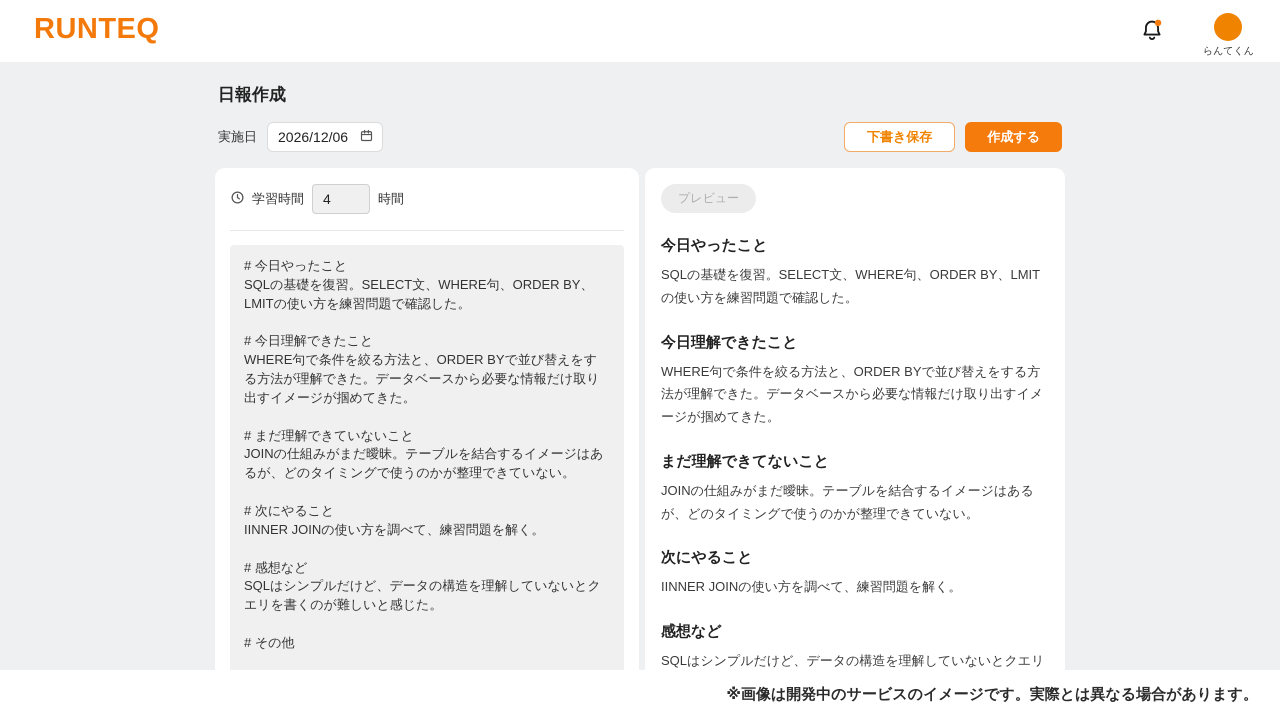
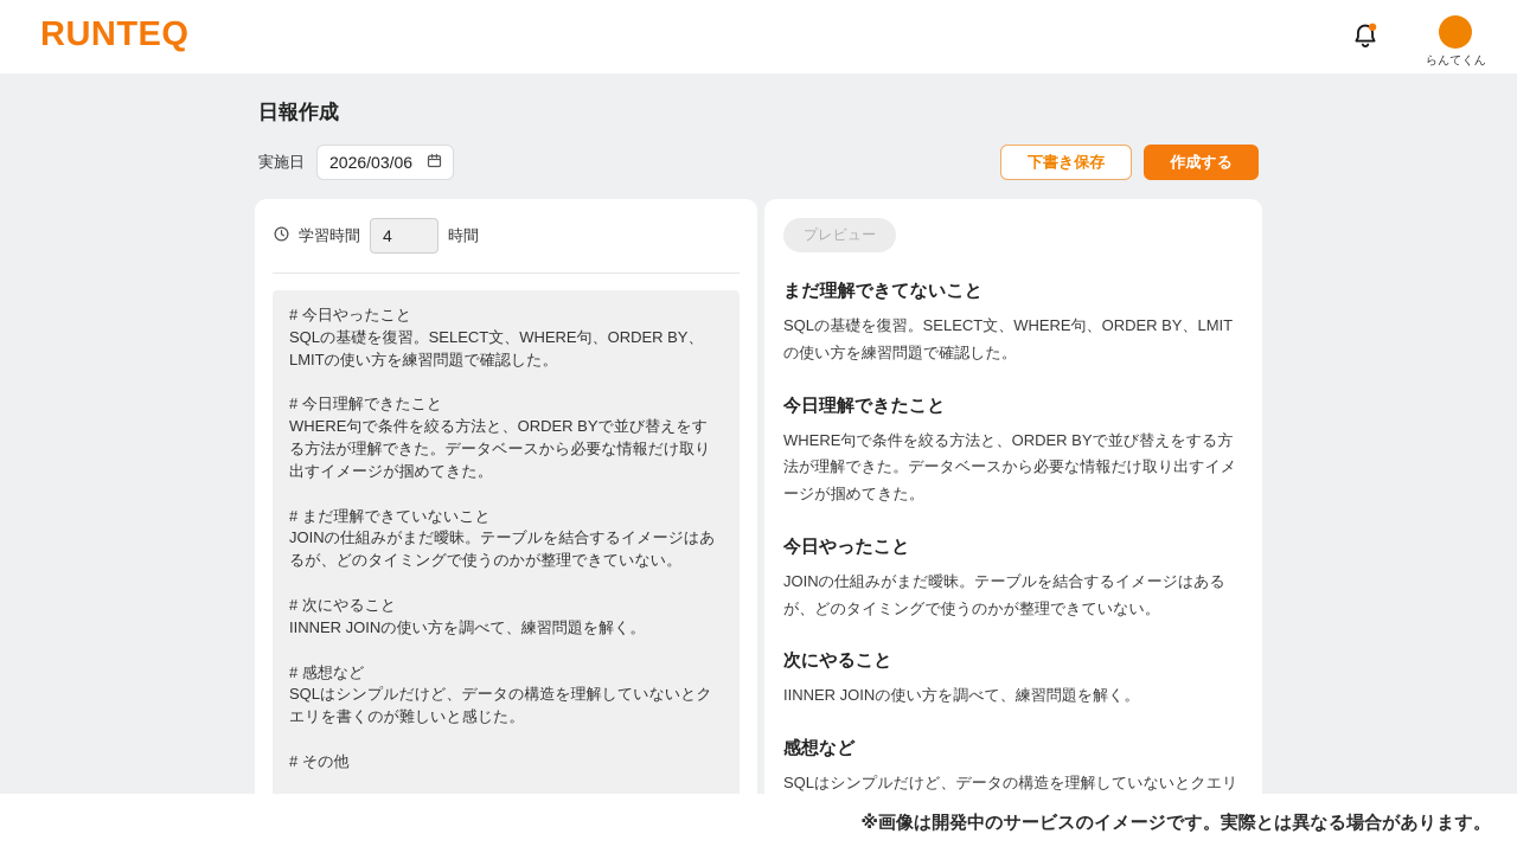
  RUNTEQ
  らんてくん
  日報作成
  実施日
- 2026/12/06
+ 2026/03/06
  下書き保存
  作成する
  学習時間
  4
  時間
  # 今日やったこと
  プレビュー
- 今日やったこと
+ まだ理解できてないこと
  SQLの基礎を復習。SELECT文、WHERE句、ORDER BY、LMITの使い方を練習問題で確認した。
  今日理解できたこと
  WHERE句で条件を絞る方法と、ORDER BYで並び替えをする方法が理解できた。データベースから必要な情報だけ取り出すイメージが掴めてきた。
- まだ理解できてないこと
+ 今日やったこと
  JOINの仕組みがまだ曖昧。テーブルを結合するイメージはあるが、どのタイミングで使うのかが整理できていない。
  次にやること
  IINNER JOINの使い方を調べて、練習問題を解く。
  感想など
  ※画像は開発中のサービスのイメージです。実際とは異なる場合があります。
